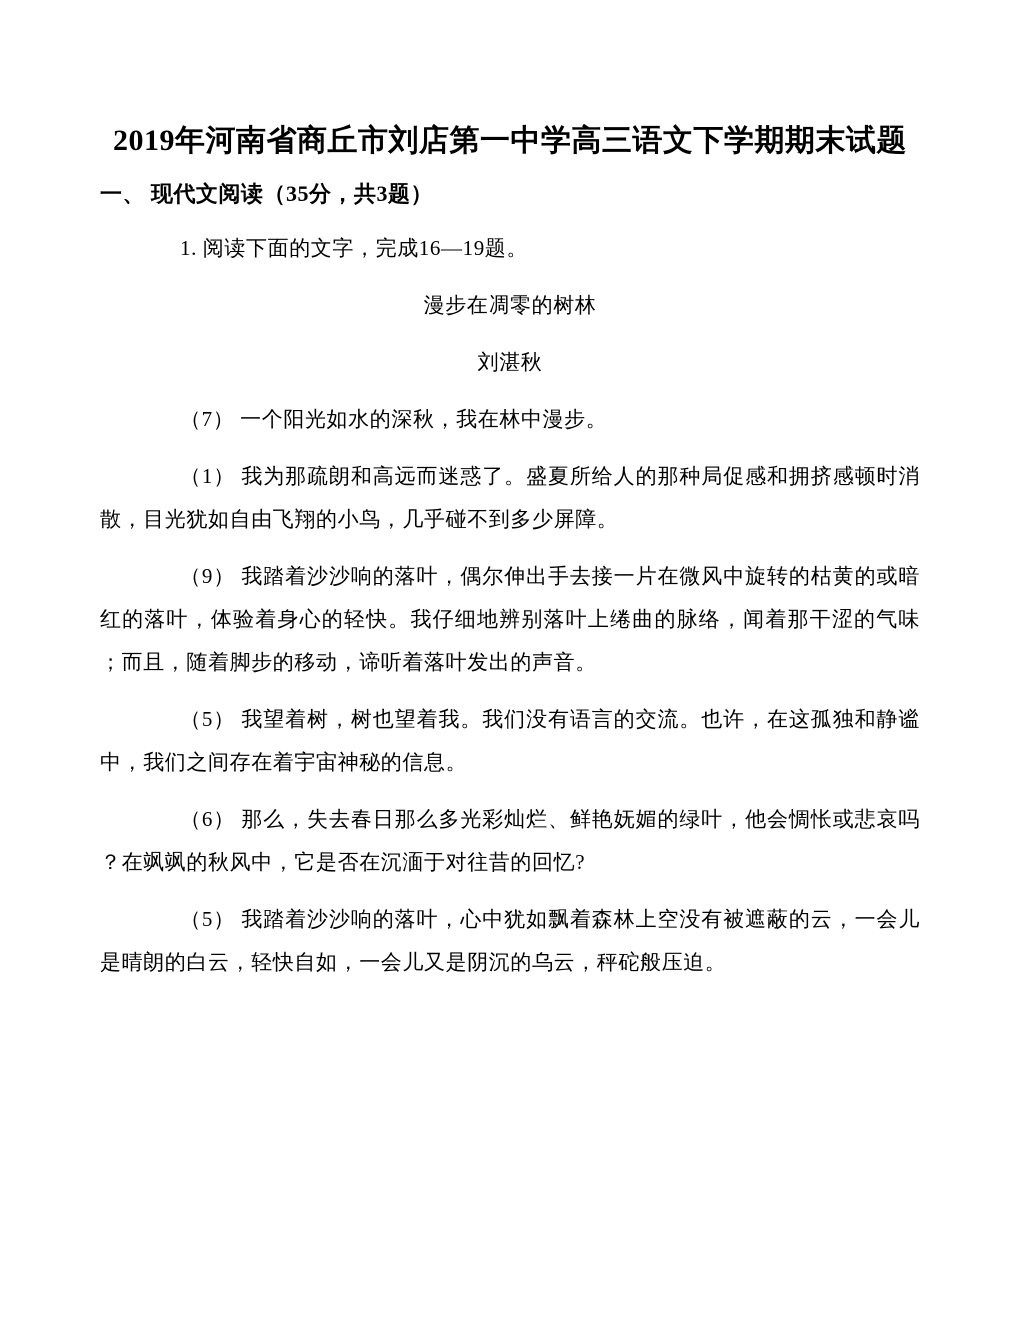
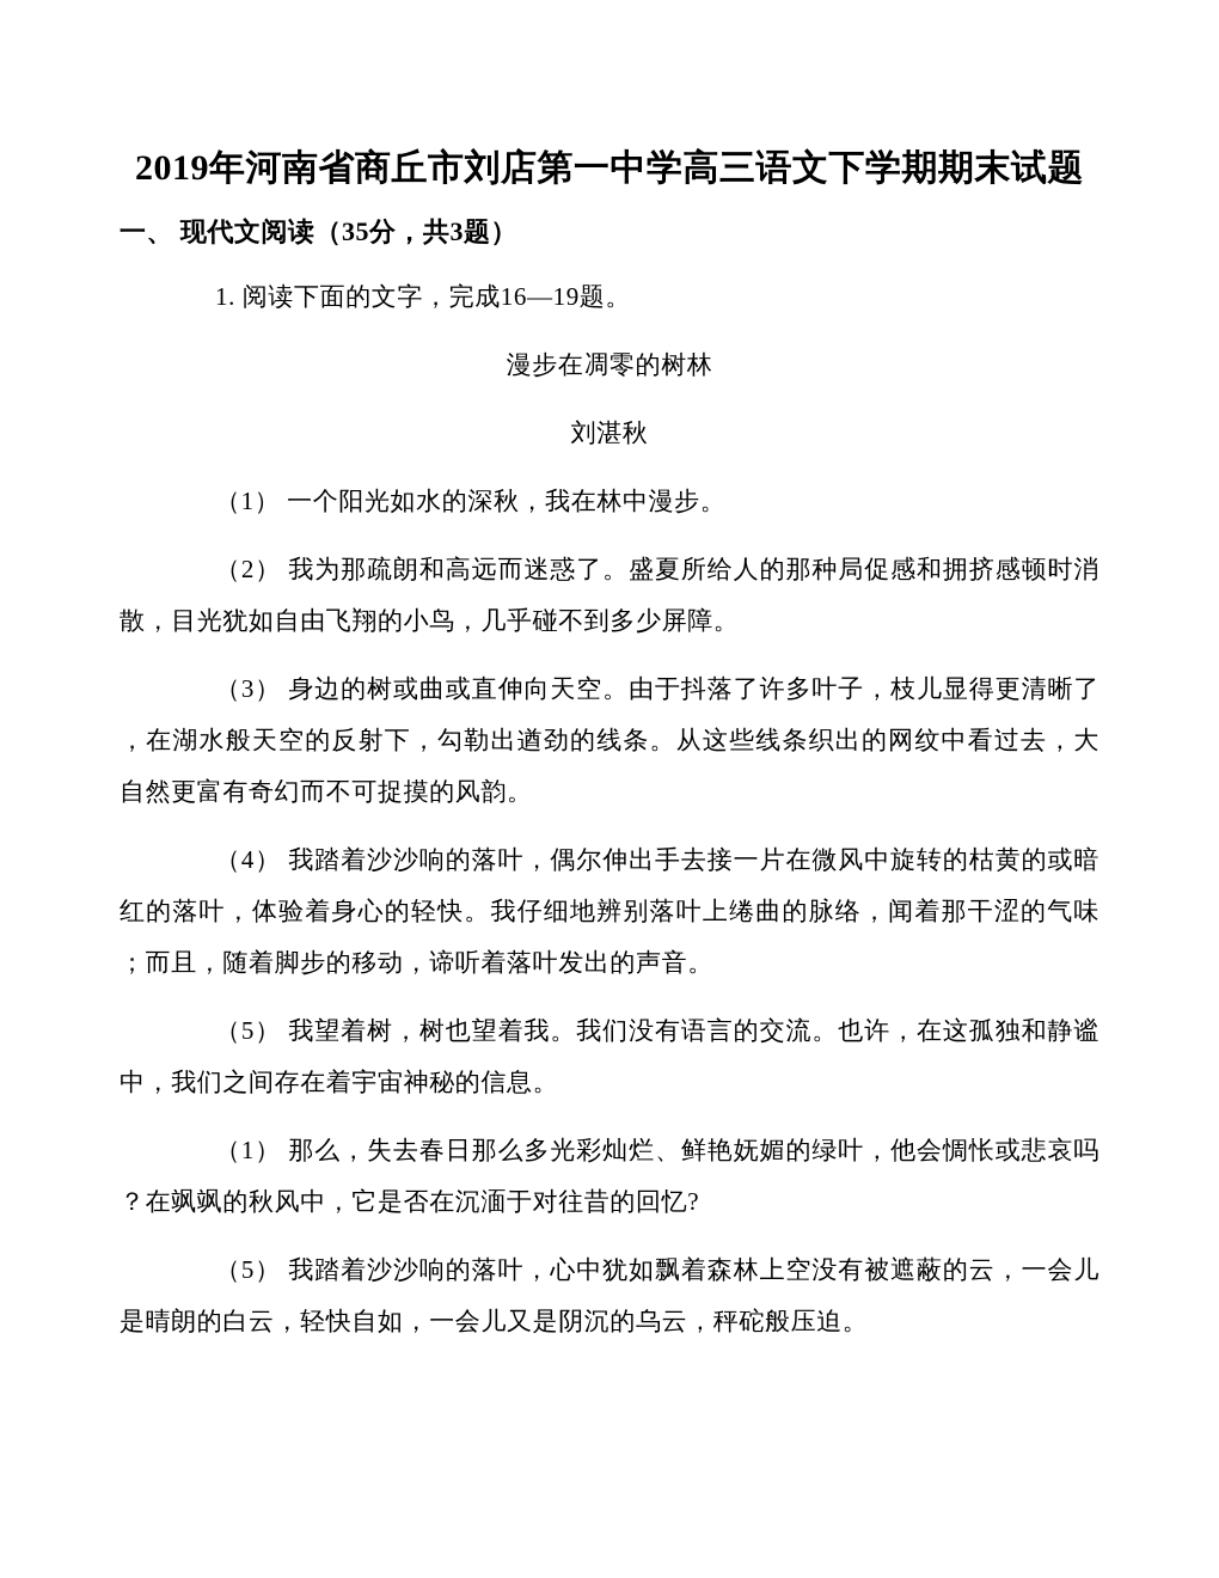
  2019年河南省商丘市刘店第一中学高三语文下学期期末试题
  一、 现代文阅读（35分，共3题）
  1. 阅读下面的文字，完成16—19题。
  漫步在凋零的树林
  刘湛秋
- （7） 一个阳光如水的深秋，我在林中漫步。
+ （1） 一个阳光如水的深秋，我在林中漫步。
- （1） 我为那疏朗和高远而迷惑了。盛夏所给人的那种局促感和拥挤感顿时消散，目光犹如自由飞翔的小鸟，几乎碰不到多少屏障。
+ （2） 我为那疏朗和高远而迷惑了。盛夏所给人的那种局促感和拥挤感顿时消散，目光犹如自由飞翔的小鸟，几乎碰不到多少屏障。
+ （3） 身边的树或曲或直伸向天空。由于抖落了许多叶子，枝儿显得更清晰了，在湖水般天空的反射下，勾勒出遒劲的线条。从这些线条织出的网纹中看过去，大自然更富有奇幻而不可捉摸的风韵。
- （9） 我踏着沙沙响的落叶，偶尔伸出手去接一片在微风中旋转的枯黄的或暗红的落叶，体验着身心的轻快。我仔细地辨别落叶上绻曲的脉络，闻着那干涩的气味；而且，随着脚步的移动，谛听着落叶发出的声音。
+ （4） 我踏着沙沙响的落叶，偶尔伸出手去接一片在微风中旋转的枯黄的或暗红的落叶，体验着身心的轻快。我仔细地辨别落叶上绻曲的脉络，闻着那干涩的气味；而且，随着脚步的移动，谛听着落叶发出的声音。
  （5） 我望着树，树也望着我。我们没有语言的交流。也许，在这孤独和静谧中，我们之间存在着宇宙神秘的信息。
- （6） 那么，失去春日那么多光彩灿烂、鲜艳妩媚的绿叶，他会惆怅或悲哀吗？在飒飒的秋风中，它是否在沉湎于对往昔的回忆?
+ （1） 那么，失去春日那么多光彩灿烂、鲜艳妩媚的绿叶，他会惆怅或悲哀吗？在飒飒的秋风中，它是否在沉湎于对往昔的回忆?
  （5） 我踏着沙沙响的落叶，心中犹如飘着森林上空没有被遮蔽的云，一会儿是晴朗的白云，轻快自如，一会儿又是阴沉的乌云，秤砣般压迫。
